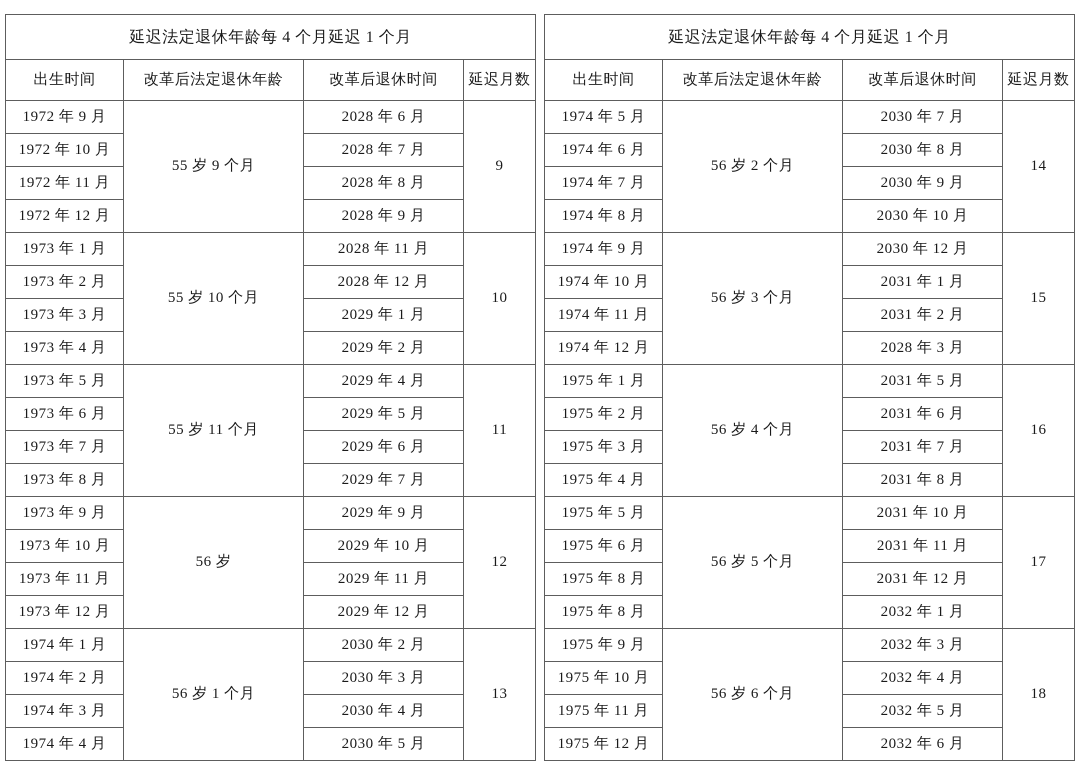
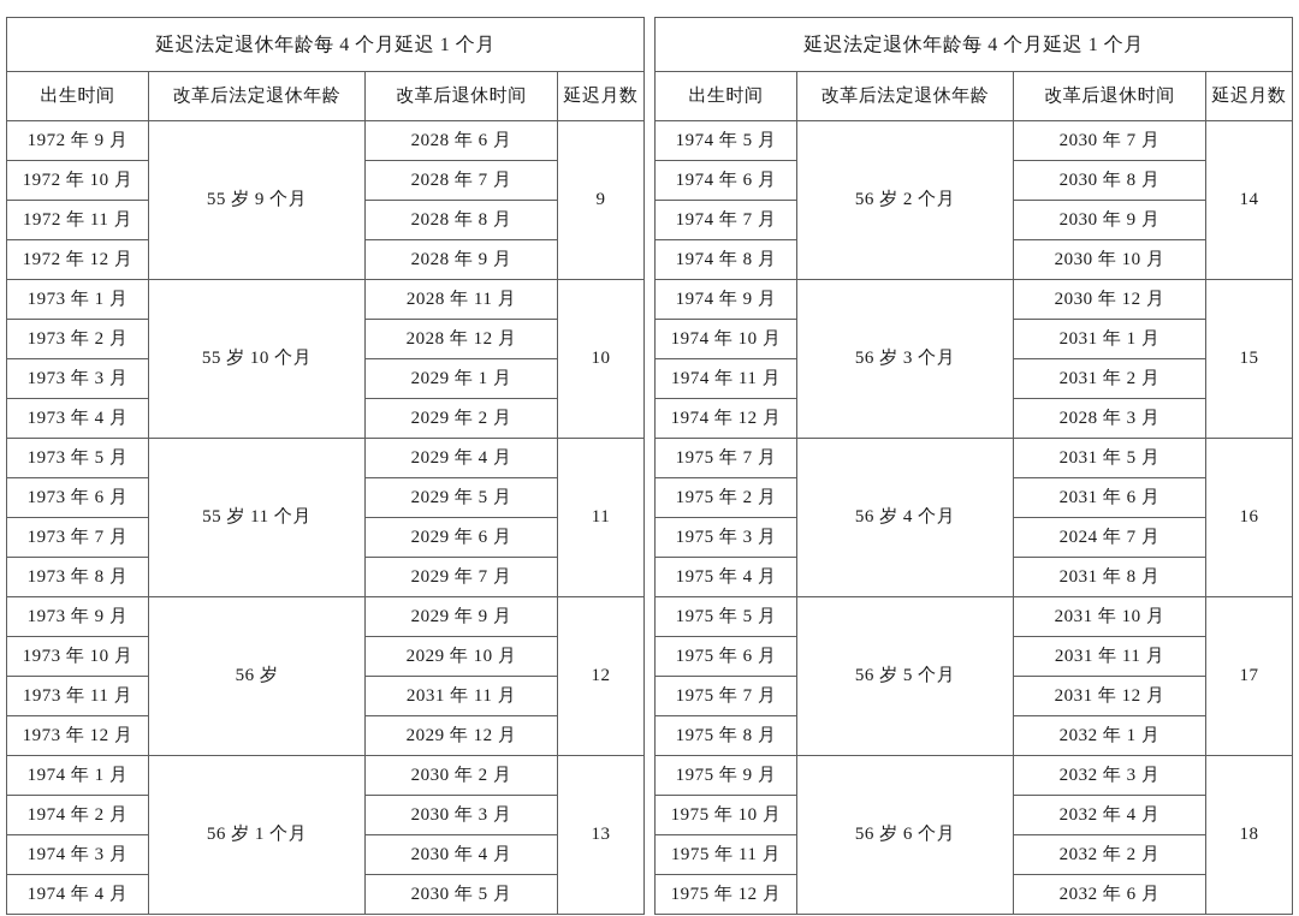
  延迟法定退休年龄每 4 个月延迟 1 个月
  出生时间	改革后法定退休年龄	改革后退休时间	延迟月数
  1972 年 9 月	55 岁 9 个月	2028 年 6 月	9
  1972 年 10 月	2028 年 7 月
  1972 年 11 月	2028 年 8 月
  1972 年 12 月	2028 年 9 月
  1973 年 1 月	55 岁 10 个月	2028 年 11 月	10
  1973 年 2 月	2028 年 12 月
  1973 年 3 月	2029 年 1 月
  1973 年 4 月	2029 年 2 月
  1973 年 5 月	55 岁 11 个月	2029 年 4 月	11
  1973 年 6 月	2029 年 5 月
  1973 年 7 月	2029 年 6 月
  1973 年 8 月	2029 年 7 月
  1973 年 9 月	56 岁	2029 年 9 月	12
  1973 年 10 月	2029 年 10 月
- 1973 年 11 月	2029 年 11 月
+ 1973 年 11 月	2031 年 11 月
  1973 年 12 月	2029 年 12 月
  1974 年 1 月	56 岁 1 个月	2030 年 2 月	13
  1974 年 2 月	2030 年 3 月
  1974 年 3 月	2030 年 4 月
  1974 年 4 月	2030 年 5 月
  延迟法定退休年龄每 4 个月延迟 1 个月
  出生时间	改革后法定退休年龄	改革后退休时间	延迟月数
  1974 年 5 月	56 岁 2 个月	2030 年 7 月	14
  1974 年 6 月	2030 年 8 月
  1974 年 7 月	2030 年 9 月
  1974 年 8 月	2030 年 10 月
  1974 年 9 月	56 岁 3 个月	2030 年 12 月	15
  1974 年 10 月	2031 年 1 月
  1974 年 11 月	2031 年 2 月
  1974 年 12 月	2028 年 3 月
- 1975 年 1 月	56 岁 4 个月	2031 年 5 月	16
+ 1975 年 7 月	56 岁 4 个月	2031 年 5 月	16
  1975 年 2 月	2031 年 6 月
- 1975 年 3 月	2031 年 7 月
+ 1975 年 3 月	2024 年 7 月
  1975 年 4 月	2031 年 8 月
  1975 年 5 月	56 岁 5 个月	2031 年 10 月	17
  1975 年 6 月	2031 年 11 月
- 1975 年 8 月	2031 年 12 月
+ 1975 年 7 月	2031 年 12 月
  1975 年 8 月	2032 年 1 月
  1975 年 9 月	56 岁 6 个月	2032 年 3 月	18
  1975 年 10 月	2032 年 4 月
- 1975 年 11 月	2032 年 5 月
+ 1975 年 11 月	2032 年 2 月
  1975 年 12 月	2032 年 6 月
